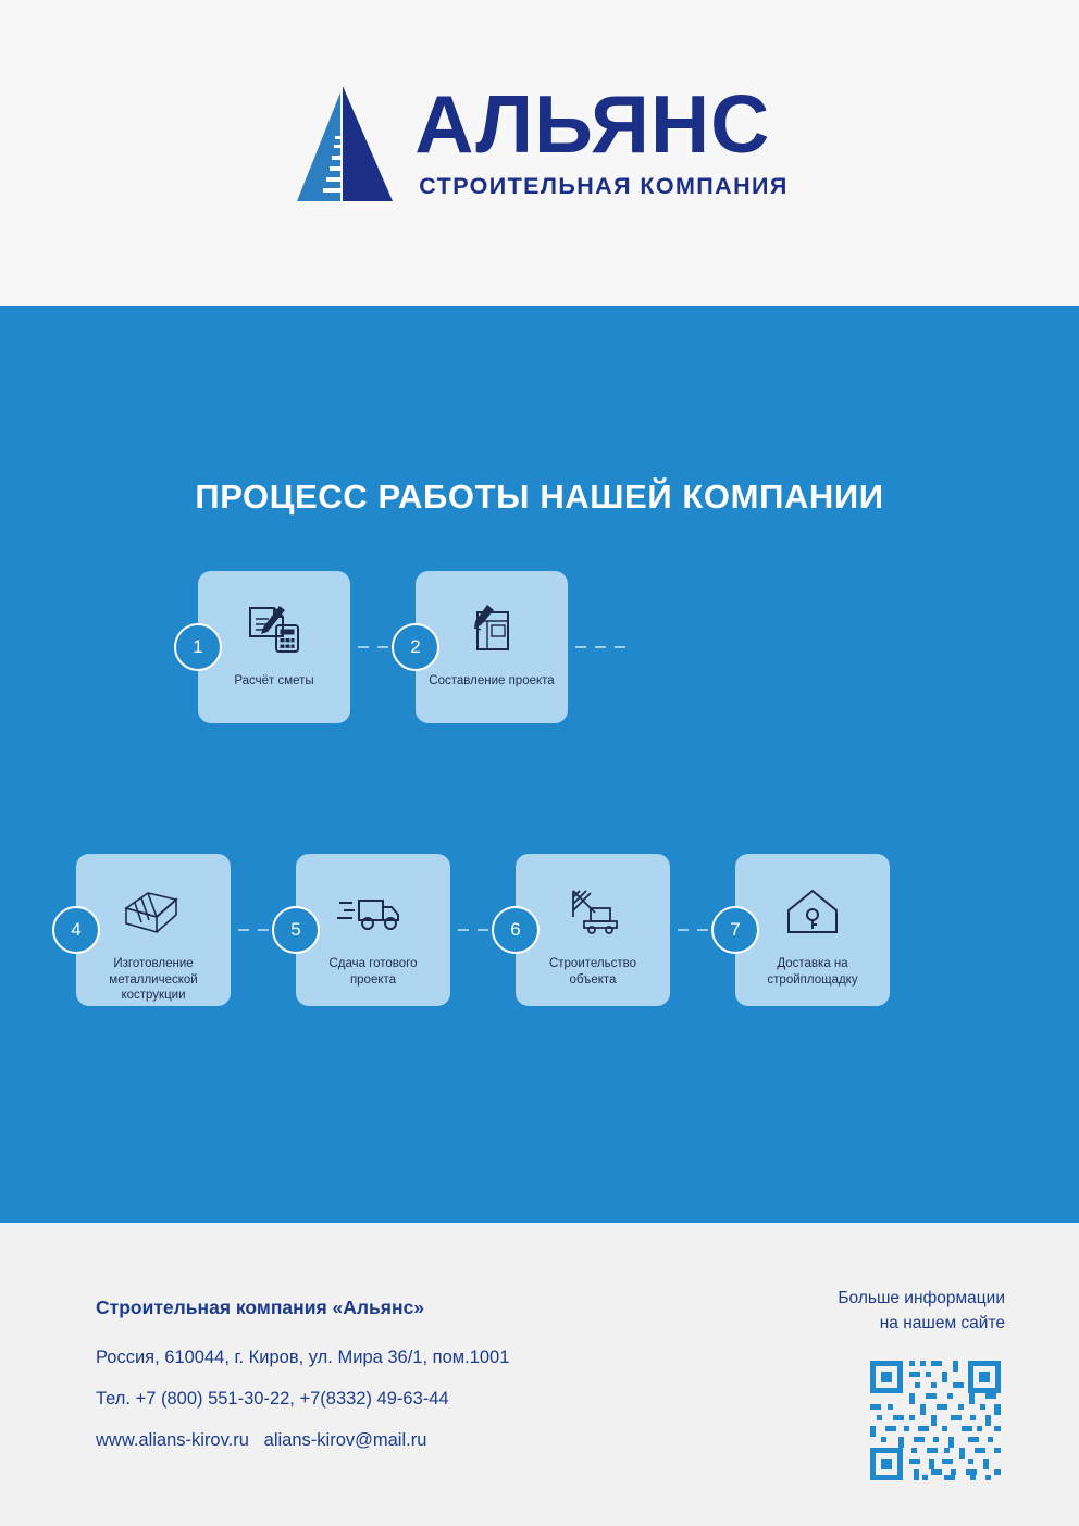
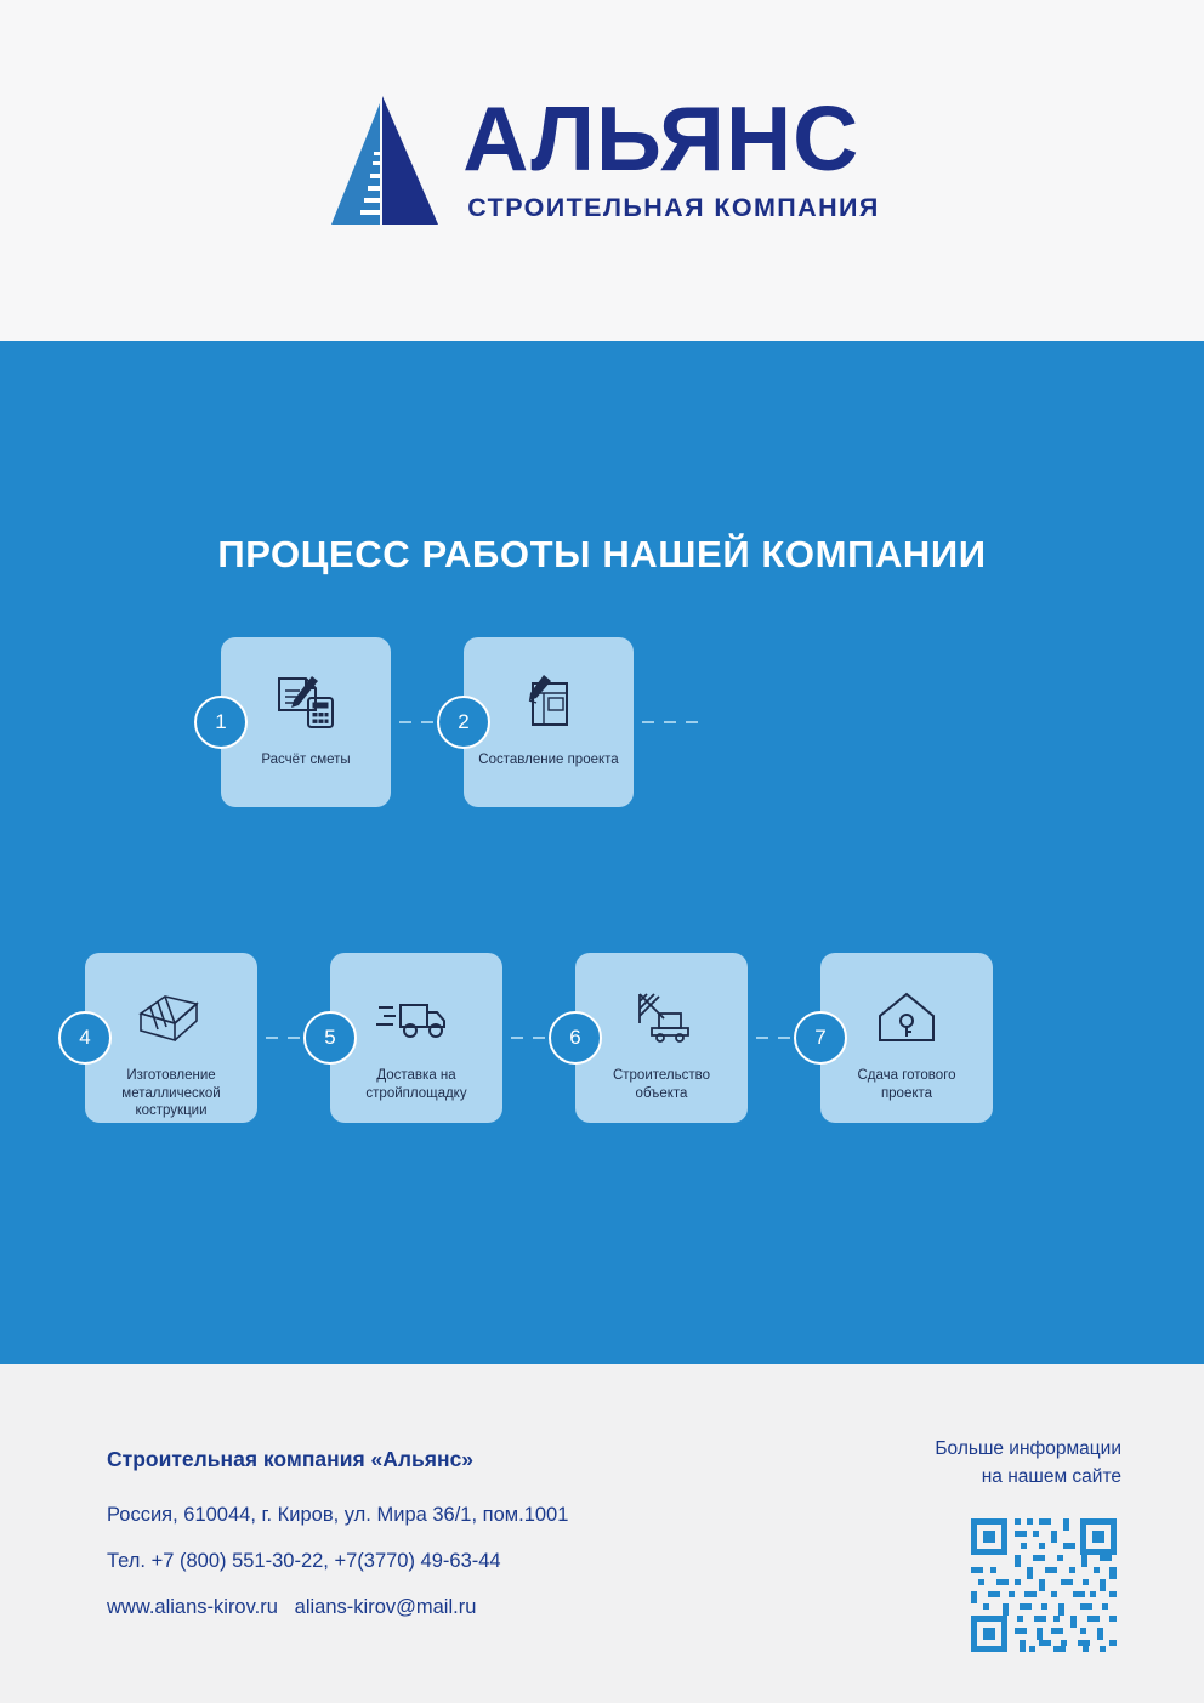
  АЛЬЯНС
  СТРОИТЕЛЬНАЯ КОМПАНИЯ
  ПРОЦЕСС РАБОТЫ НАШЕЙ КОМПАНИИ
  1
  Расчёт сметы
  2
  Составление проекта
  4
  Изготовление металлической кострукции
  5
- Сдача готового проекта
+ Доставка на стройплощадку
  6
  Строительство объекта
  7
- Доставка на стройплощадку
+ Сдача готового проекта
  Строительная компания «Альянс»
  Россия, 610044, г. Киров, ул. Мира 36/1, пом.1001
- Тел. +7 (800) 551-30-22, +7(8332) 49-63-44
+ Тел. +7 (800) 551-30-22, +7(3770) 49-63-44
  www.alians-kirov.ru alians-kirov@mail.ru
  Больше информации
  на нашем сайте
